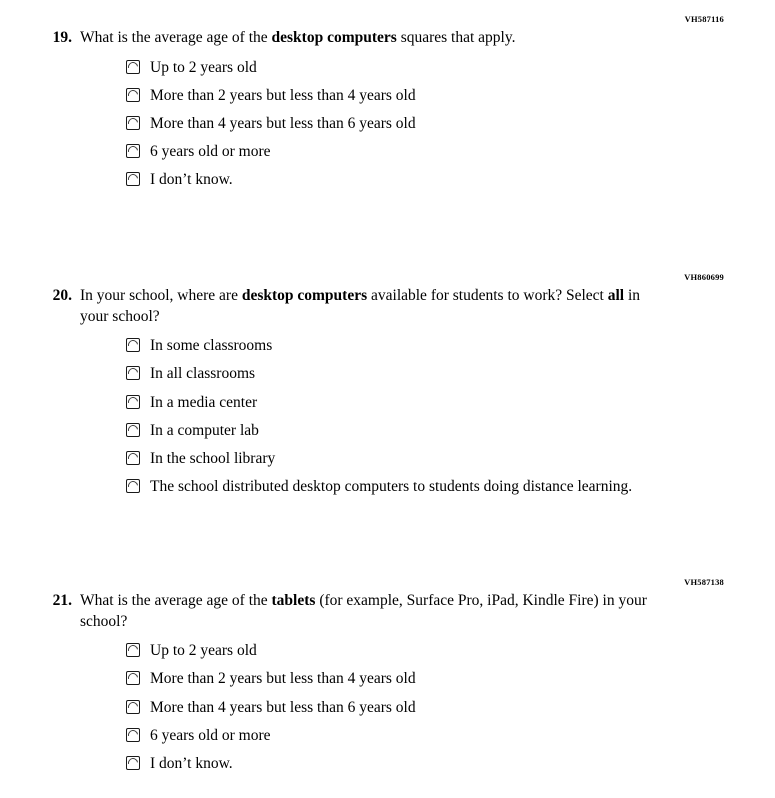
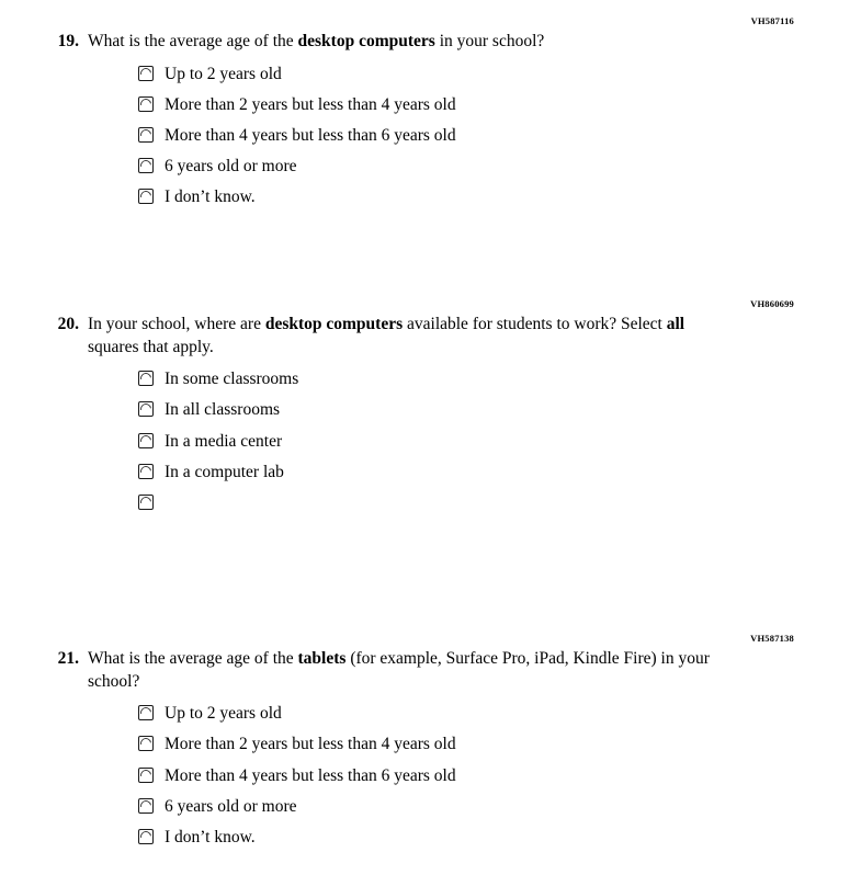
  VH587116
  19.
- What is the average age of the desktop computers squares that apply.
+ What is the average age of the desktop computers in your school?
  Up to 2 years old
  More than 2 years but less than 4 years old
  More than 4 years but less than 6 years old
  6 years old or more
  I don’t know.
  VH860699
  20.
- In your school, where are desktop computers available for students to work? Select all in your school?
+ In your school, where are desktop computers available for students to work? Select all squares that apply.
  In some classrooms
  In all classrooms
  In a media center
  In a computer lab
- In the school library
- The school distributed desktop computers to students doing distance learning.
  VH587138
  21.
  What is the average age of the tablets (for example, Surface Pro, iPad, Kindle Fire) in your school?
  Up to 2 years old
  More than 2 years but less than 4 years old
  More than 4 years but less than 6 years old
  6 years old or more
  I don’t know.
